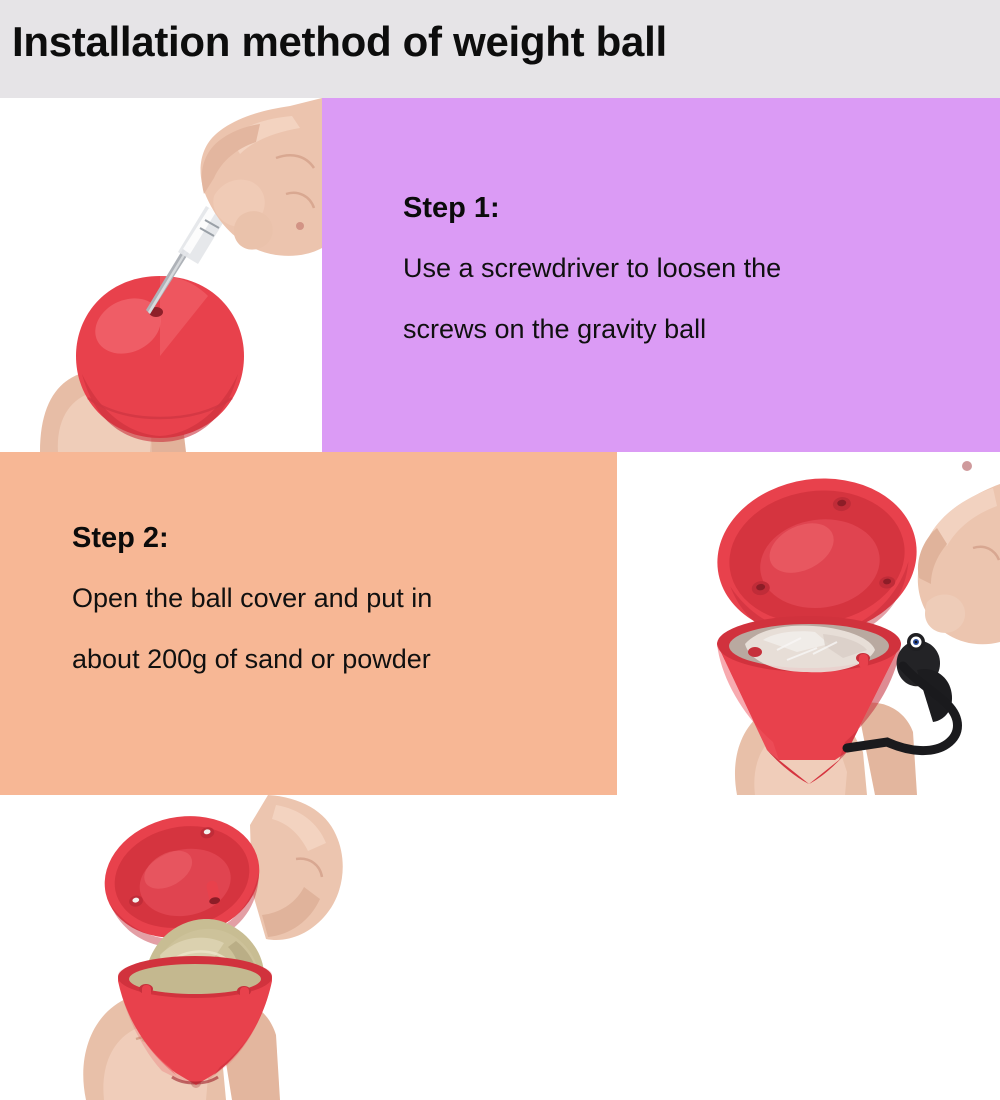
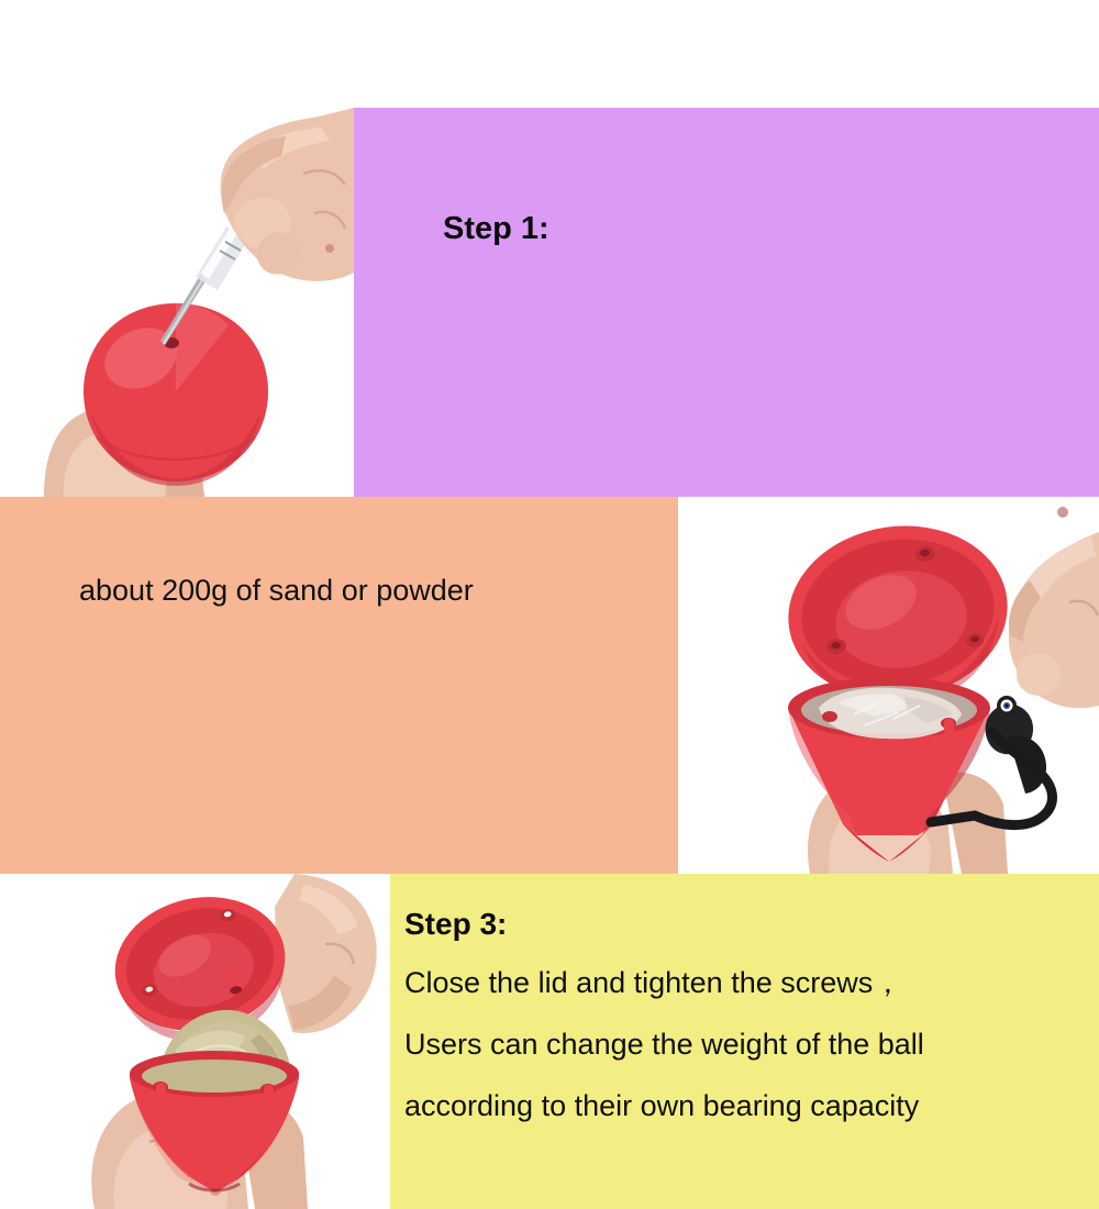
- Installation method of weight ball
  Step 1:
- Use a screwdriver to loosen the
- screws on the gravity ball
- Step 2:
- Open the ball cover and put in
  about 200g of sand or powder
+ Step 3:
+ Close the lid and tighten the screws，
+ Users can change the weight of the ball
+ according to their own bearing capacity
